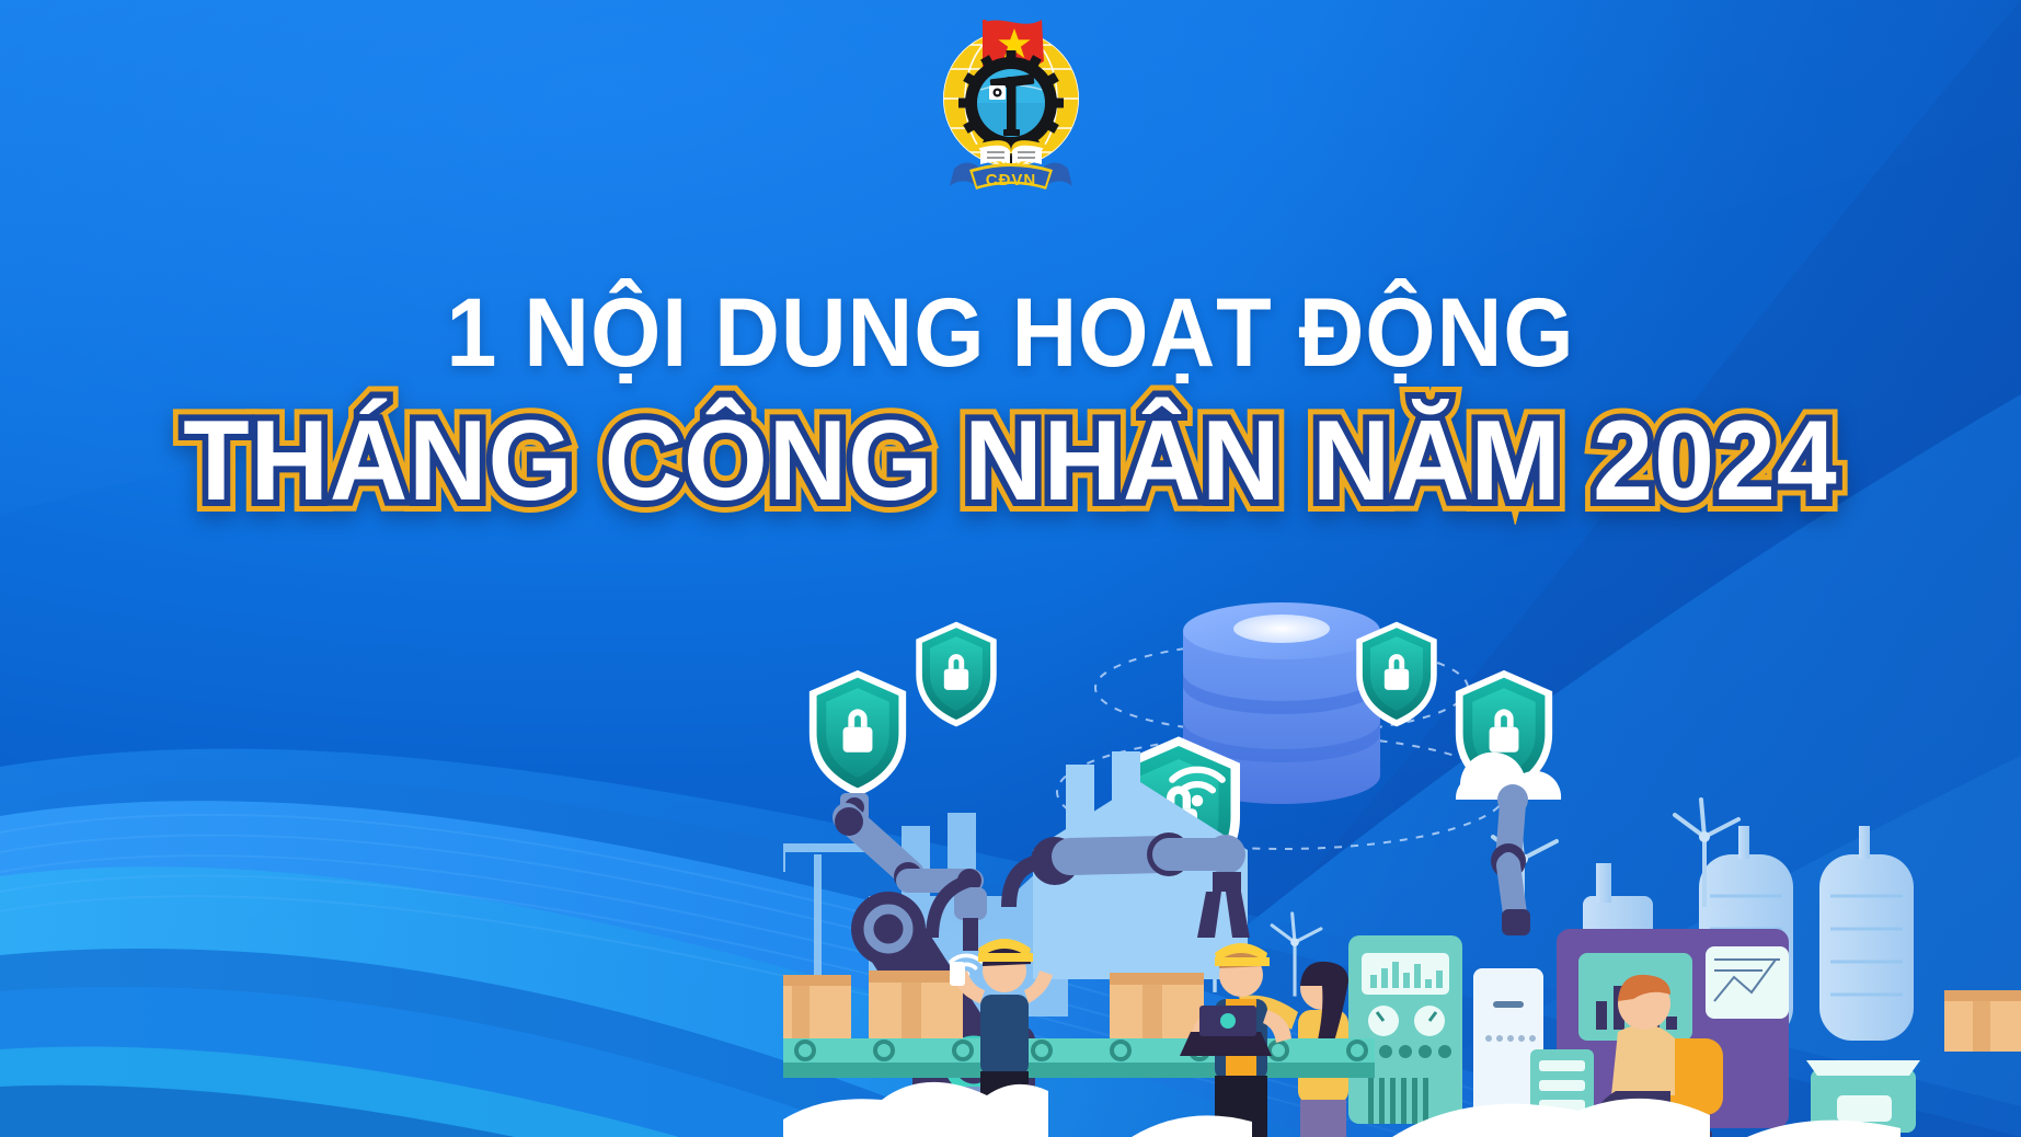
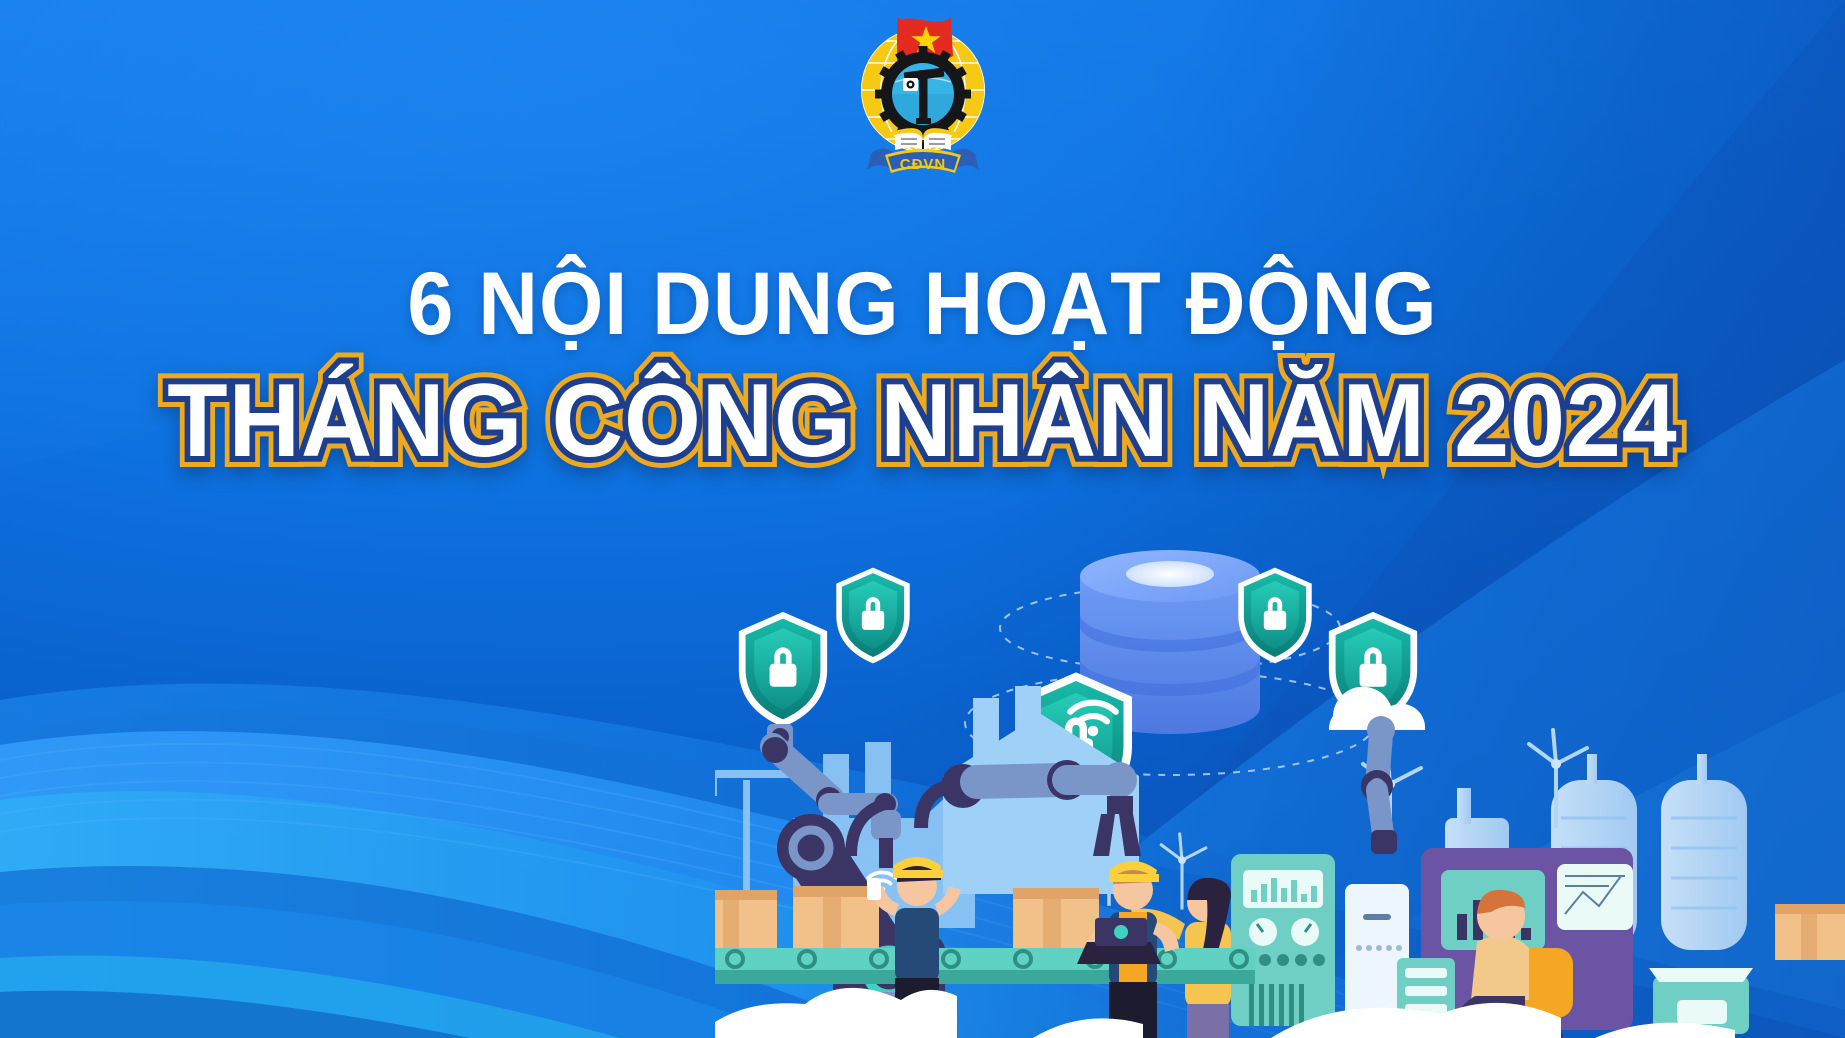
  CĐVN
- 1 NỘI DUNG HOẠT ĐỘNG
+ 6 NỘI DUNG HOẠT ĐỘNG
  THÁNG CÔNG NHÂN NĂM 2024
